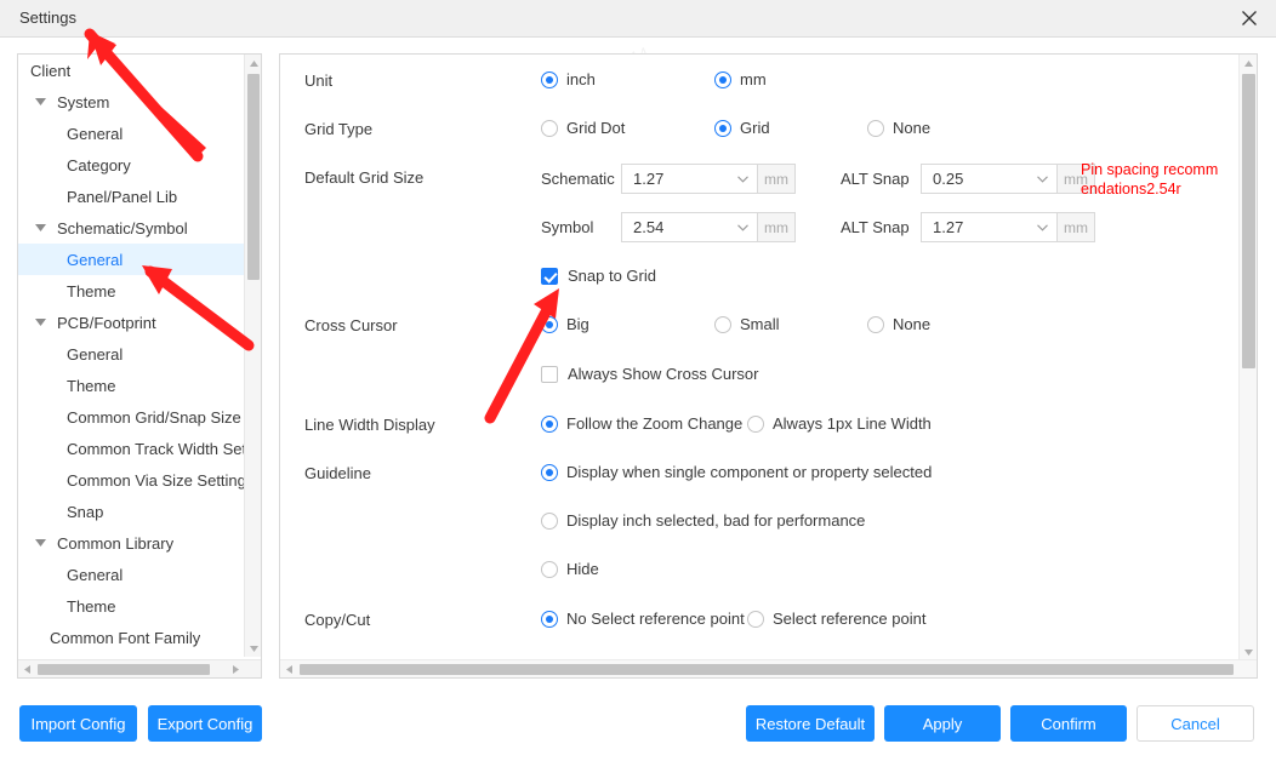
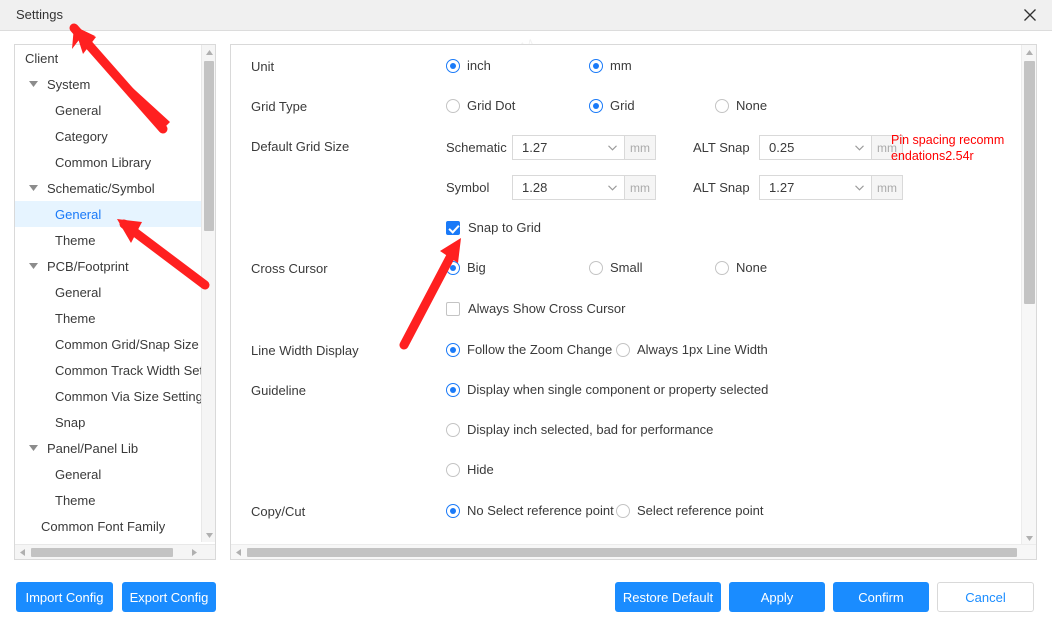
  Settings
  Client
  System
  General
  Category
- Panel/Panel Lib
+ Common Library
  Schematic/Symbol
  General
  Theme
  PCB/Footprint
  General
  Theme
  Common Grid/Snap Size
  Common Track Width Se
  Common Via Size Setting
  Snap
- Common Library
+ Panel/Panel Lib
  General
  Theme
  Common Font Family
  Unit
  inch
  mm
  Grid Type
  Grid Dot
  Grid
  None
  Default Grid Size
  Schematic
  1.27
  mm
  ALT Snap
  0.25
  mm
  Pin spacing recommendations2.54r
  Symbol
- 2.54
+ 1.28
  mm
  ALT Snap
  1.27
  mm
  Snap to Grid
  Cross Cursor
  Big
  Small
  None
  Always Show Cross Cursor
  Line Width Display
  Follow the Zoom Change
  Always 1px Line Width
  Guideline
  Display when single component or property selected
  Display inch selected, bad for performance
  Hide
  Copy/Cut
  No Select reference point
  Select reference point
  Import Config
  Export Config
  Restore Default
  Apply
  Confirm
  Cancel
